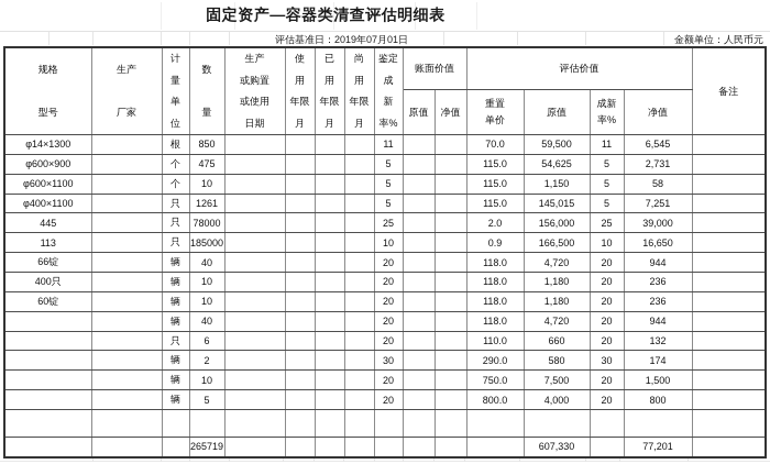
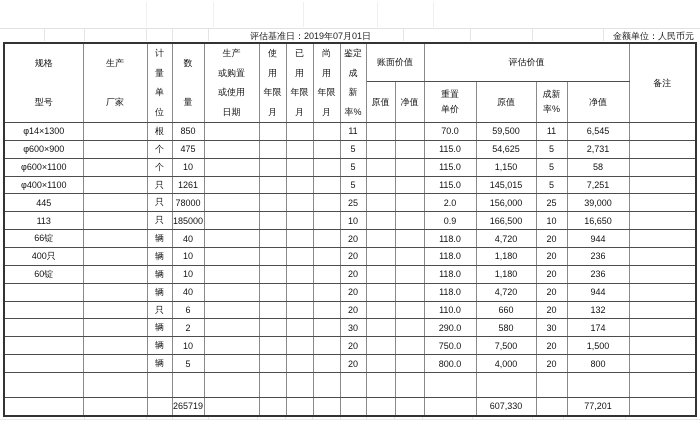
- 固定资产—容器类清查评估明细表
  评估基准日：2019年07月01日
  金额单位：人民币元
  规格 型号	生产 厂家	计 量 单 位	数 量	生产 或购置 或使用 日期	使 用 年限 月	已 用 年限 月	尚 用 年限 月	鉴定 成 新 率%	账面价值	评估价值	备注
  原值	净值	重置 单价	原值	成新 率%	净值
  φ14×1300		根	850					11			70.0	59,500	11	6,545
  φ600×900		个	475					5			115.0	54,625	5	2,731
  φ600×1100		个	10					5			115.0	1,150	5	58
  φ400×1100		只	1261					5			115.0	145,015	5	7,251
  445		只	78000					25			2.0	156,000	25	39,000
  113		只	185000					10			0.9	166,500	10	16,650
  66锭		辆	40					20			118.0	4,720	20	944
  400只		辆	10					20			118.0	1,180	20	236
  60锭		辆	10					20			118.0	1,180	20	236
  		辆	40					20			118.0	4,720	20	944
  		只	6					20			110.0	660	20	132
  		辆	2					30			290.0	580	30	174
  		辆	10					20			750.0	7,500	20	1,500
  		辆	5					20			800.0	4,000	20	800
  			265719									607,330		77,201
